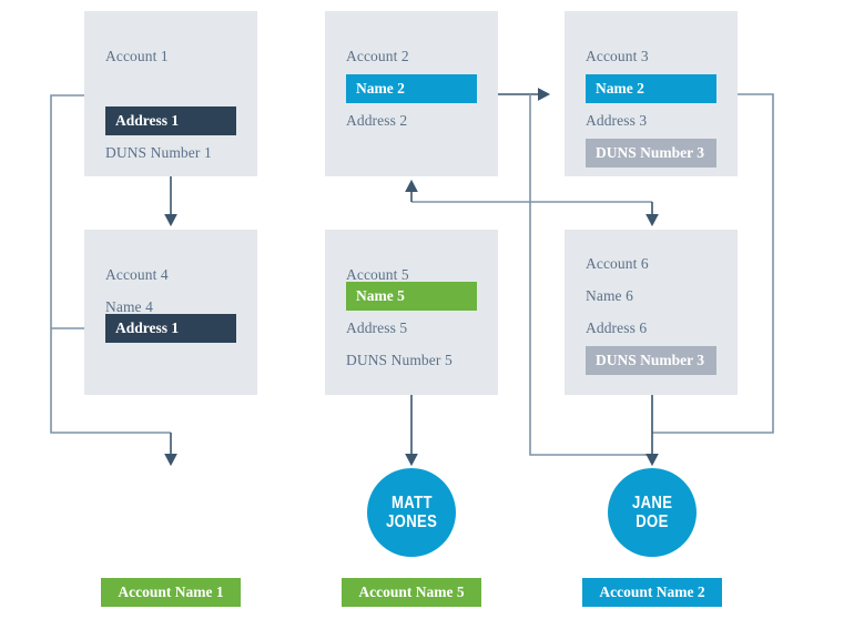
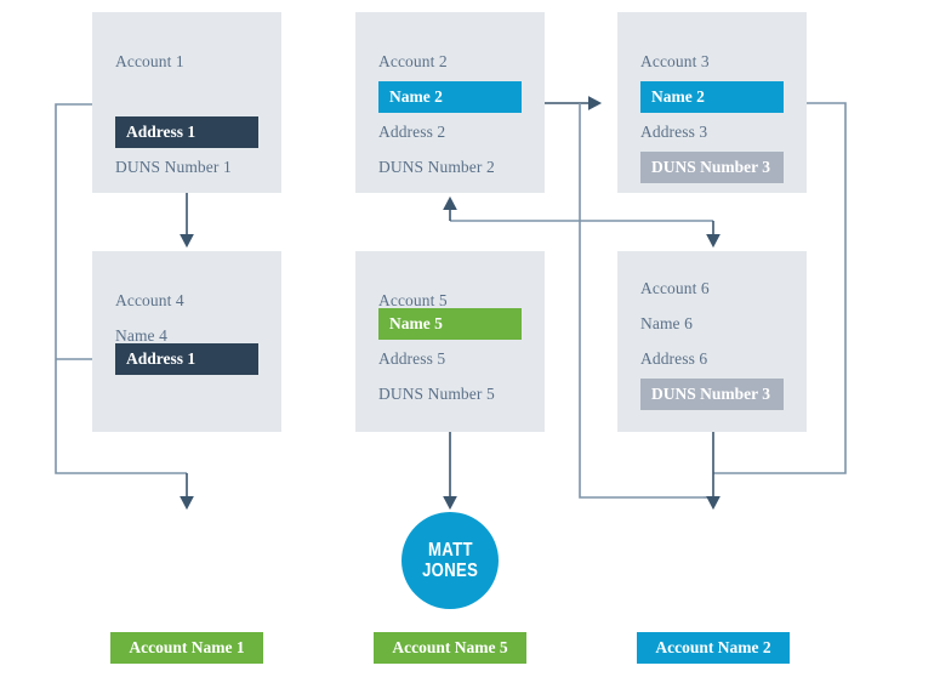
  Account 1
  Address 1
  DUNS Number 1
  Account 2
  Name 2
  Address 2
+ DUNS Number 2
  Account 3
  Name 2
  Address 3
  DUNS Number 3
  Account 4
  Name 4
  Address 1
  Account 5
  Name 5
  Address 5
  DUNS Number 5
  Account 6
  Name 6
  Address 6
  DUNS Number 3
  MATT
  JONES
- JANE
- DOE
  Account Name 1
  Account Name 5
  Account Name 2
